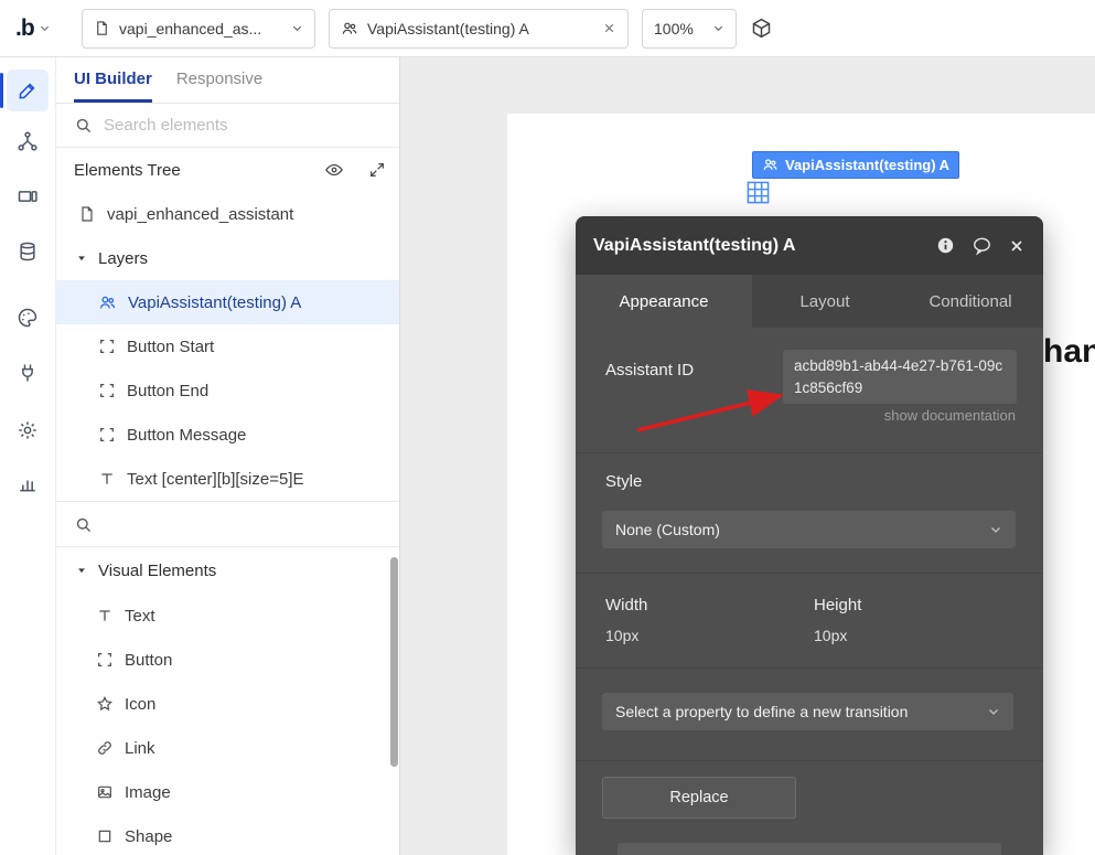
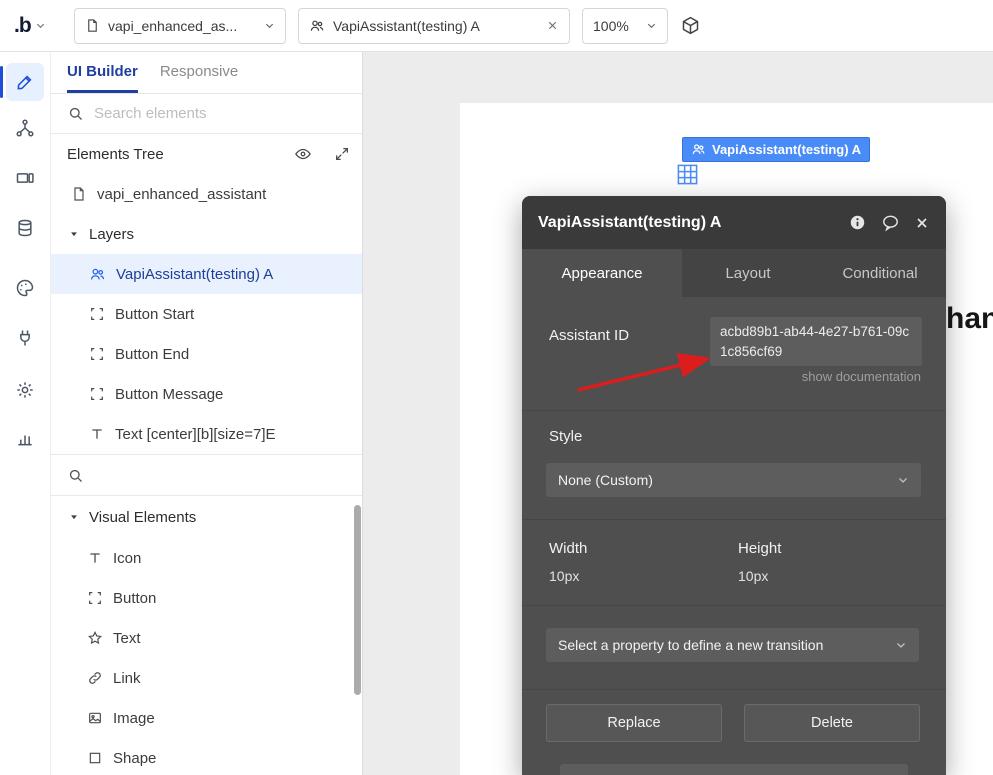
  .b
  vapi_enhanced_as...
  VapiAssistant(testing) A
  100%
  UI Builder
  Responsive
  Search elements
  Elements Tree
  vapi_enhanced_assistant
  Layers
  VapiAssistant(testing) A
  Button Start
  Button End
  Button Message
- Text [center][b][size=5]E
+ Text [center][b][size=7]E
  Visual Elements
- Text
+ Icon
  Button
- Icon
+ Text
  Link
  Image
  Shape
  han
  VapiAssistant(testing) A
  VapiAssistant(testing) A
  Appearance
  Layout
  Conditional
  Assistant ID
  acbd89b1-ab44-4e27-b761-09c1c856cf69
  show documentation
  Style
  None (Custom)
  Width
  Height
  10px
  10px
  Select a property to define a new transition
  Replace
+ Delete
